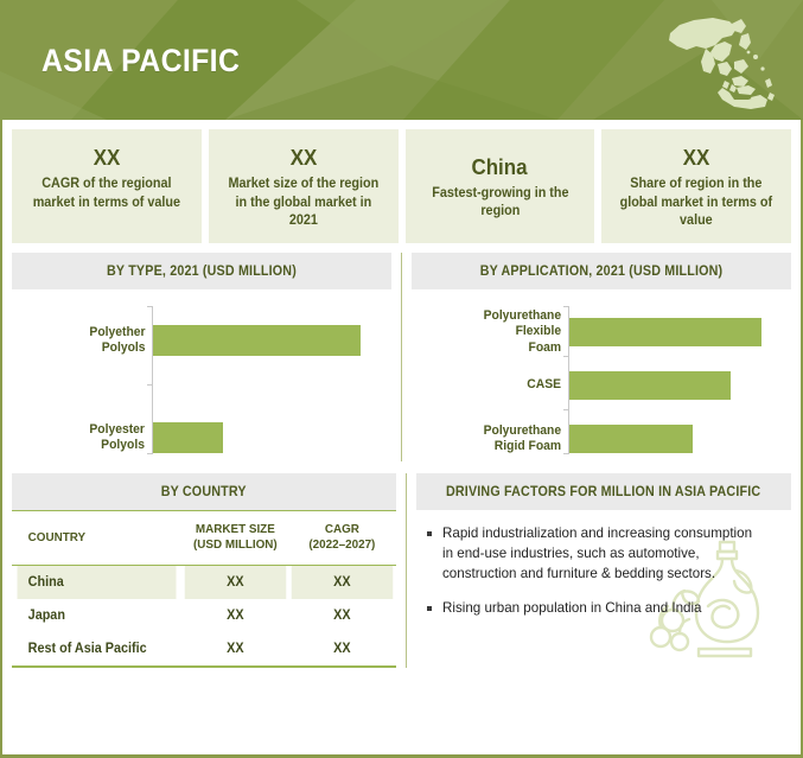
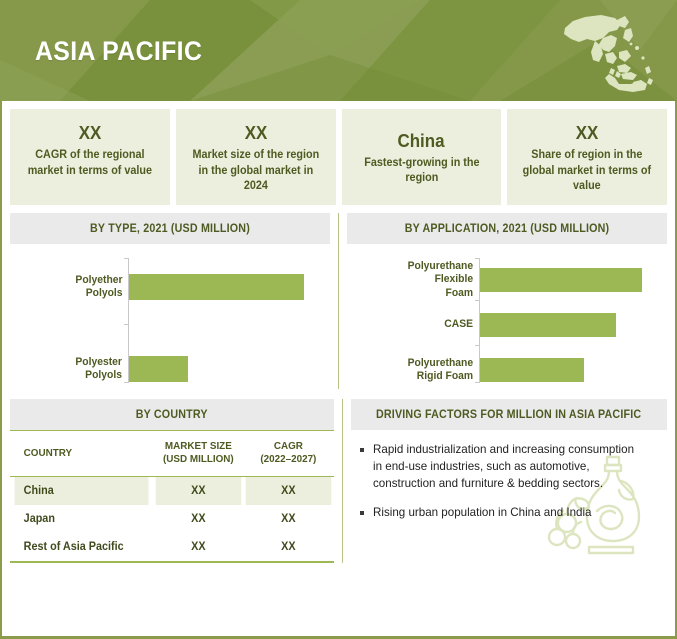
  ASIA PACIFIC
  XX
  CAGR of the regional market in terms of value
  XX
- Market size of the region in the global market in 2021
+ Market size of the region in the global market in 2024
  China
  Fastest-growing in the region
  XX
  Share of region in the global market in terms of value
  BY TYPE, 2021 (USD MILLION)
  Polyether Polyols
  Polyester Polyols
  BY APPLICATION, 2021 (USD MILLION)
  Polyurethane Flexible
  Foam
  CASE
  Polyurethane Rigid Foam
  BY COUNTRY
  COUNTRY	MARKET SIZE (USD MILLION)	CAGR (2022–2027)
  China	XX	XX
  Japan	XX	XX
  Rest of Asia Pacific	XX	XX
  DRIVING FACTORS FOR MILLION IN ASIA PACIFIC
  Rapid industrialization and increasing consumption
  in end-use industries, such as automotive,
  construction and furniture & bedding sectors.
  Rising urban population in China and India
